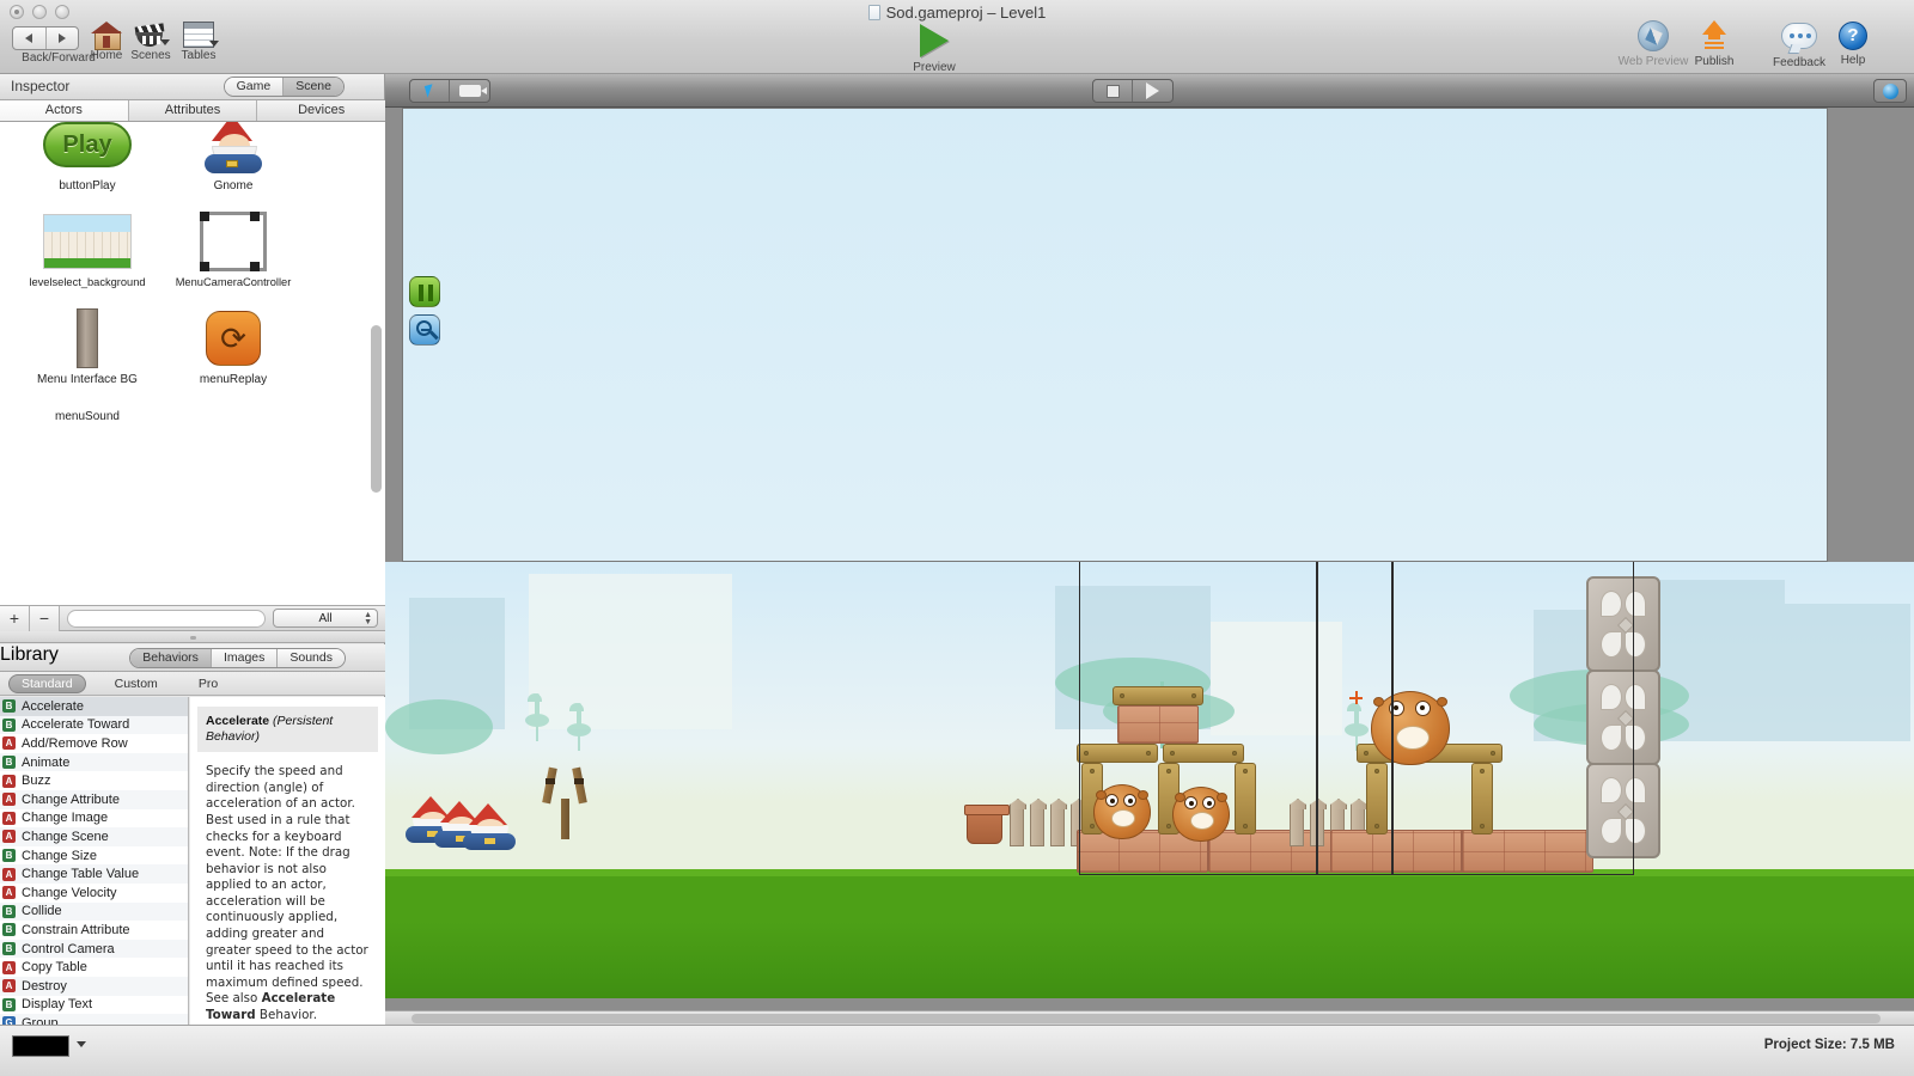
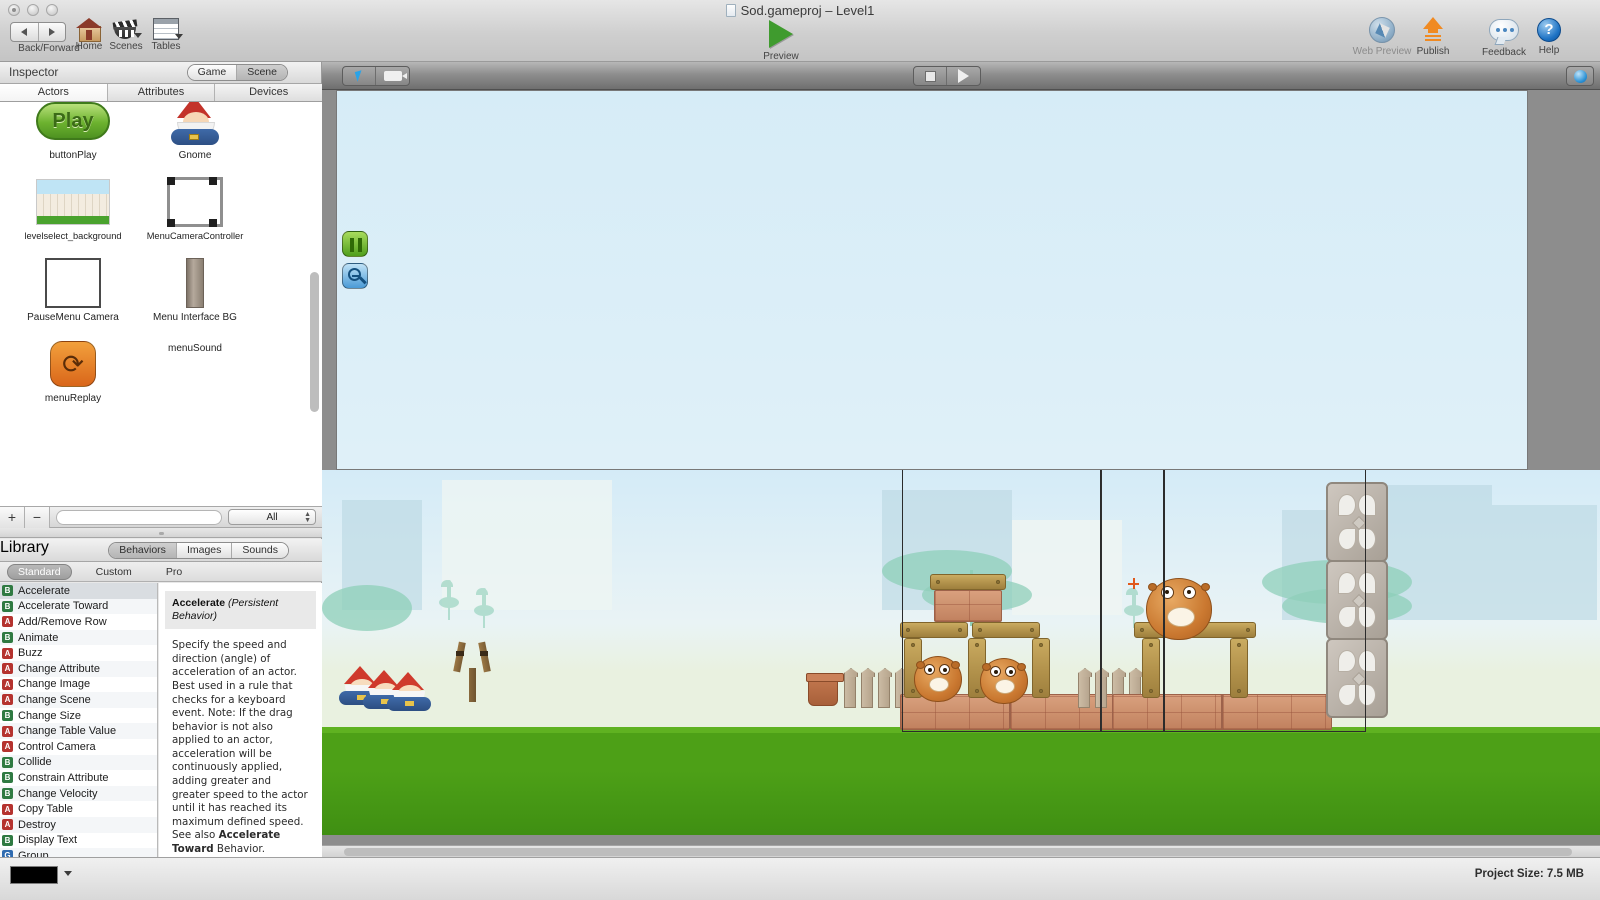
  Sod.gameproj – Level1
  Back/Forward
  Home
  Scenes
  Tables
  Preview
  Web Preview
  Publish
  Feedback
  ?
  Help
  Inspector
  Game
  Scene
  Actors
  Attributes
  Devices
  Play
  buttonPlay
  Gnome
  levelselect_background
  MenuCameraController
+ PauseMenu Camera
  Menu Interface BG
  ⟳
  menuReplay
  menuSound
  +
  −
  All
  Library
  Behaviors
  Images
  Sounds
  Standard
  Custom
  Pro
  B
  Accelerate
  B
  Accelerate Toward
  A
  Add/Remove Row
  B
  Animate
  A
  Buzz
  A
  Change Attribute
  A
  Change Image
  A
  Change Scene
  B
  Change Size
  A
  Change Table Value
  A
- Change Velocity
+ Control Camera
  B
  Collide
  B
  Constrain Attribute
  B
- Control Camera
+ Change Velocity
  A
  Copy Table
  A
  Destroy
  B
  Display Text
  G
  Group
  Accelerate (Persistent Behavior)
  Specify the speed and direction (angle) of acceleration of an actor. Best used in a rule that checks for a keyboard event. Note: If the drag behavior is not also applied to an actor, acceleration will be continuously applied, adding greater and greater speed to the actor until it has reached its maximum defined speed. See also Accelerate Toward Behavior.
  Project Size: 7.5 MB
